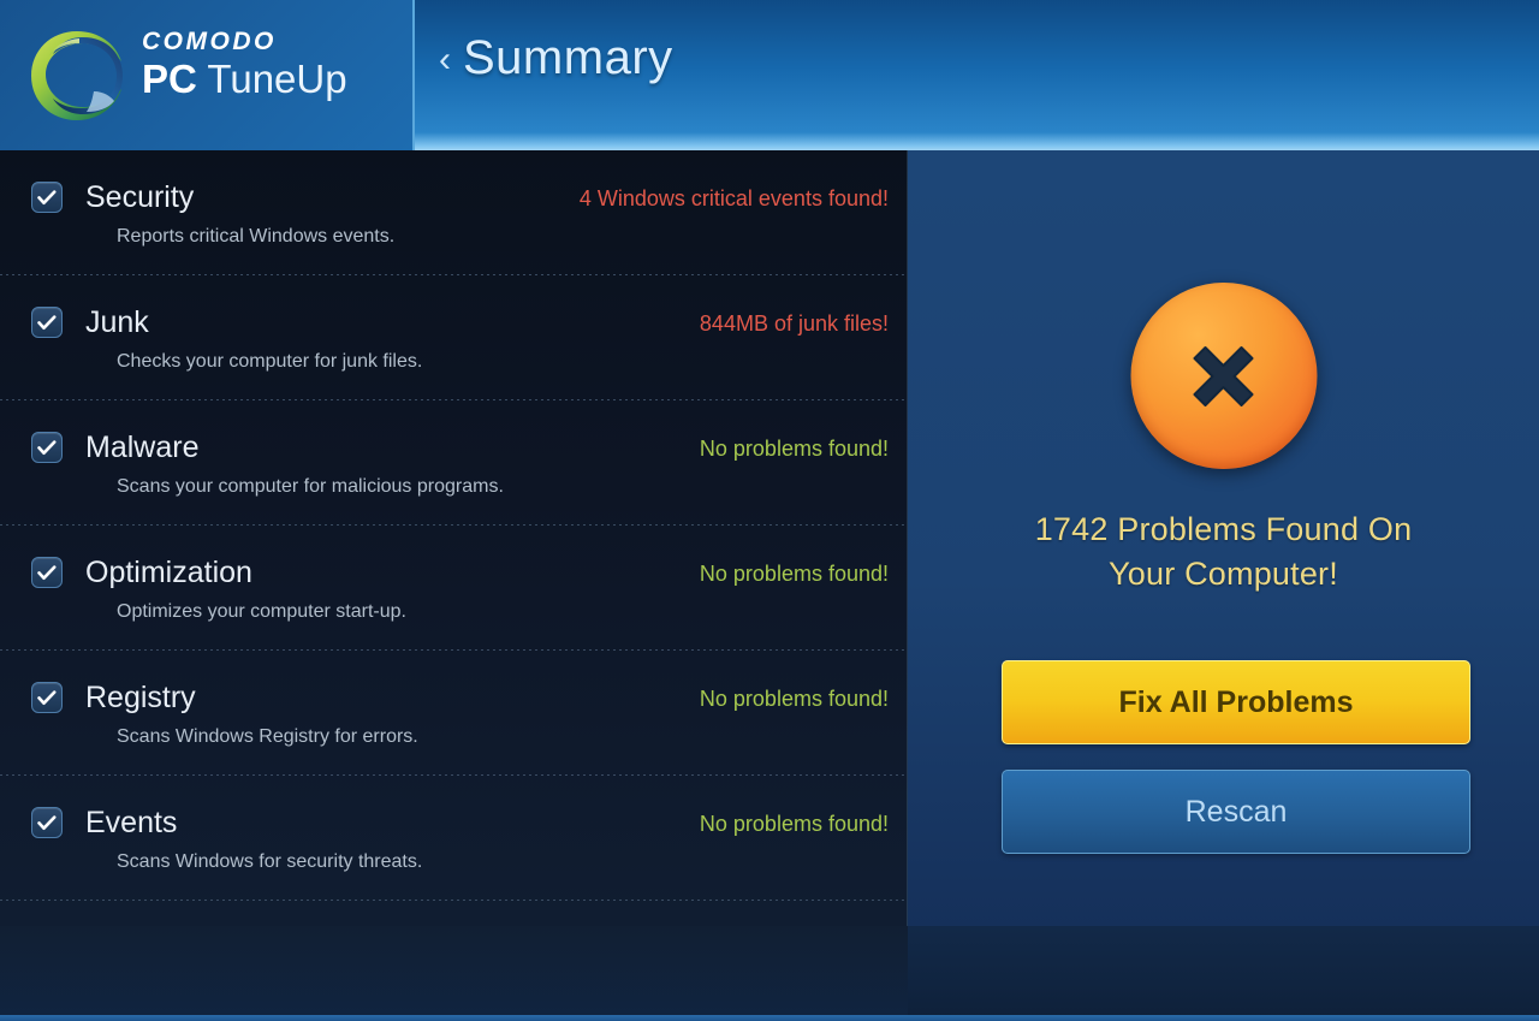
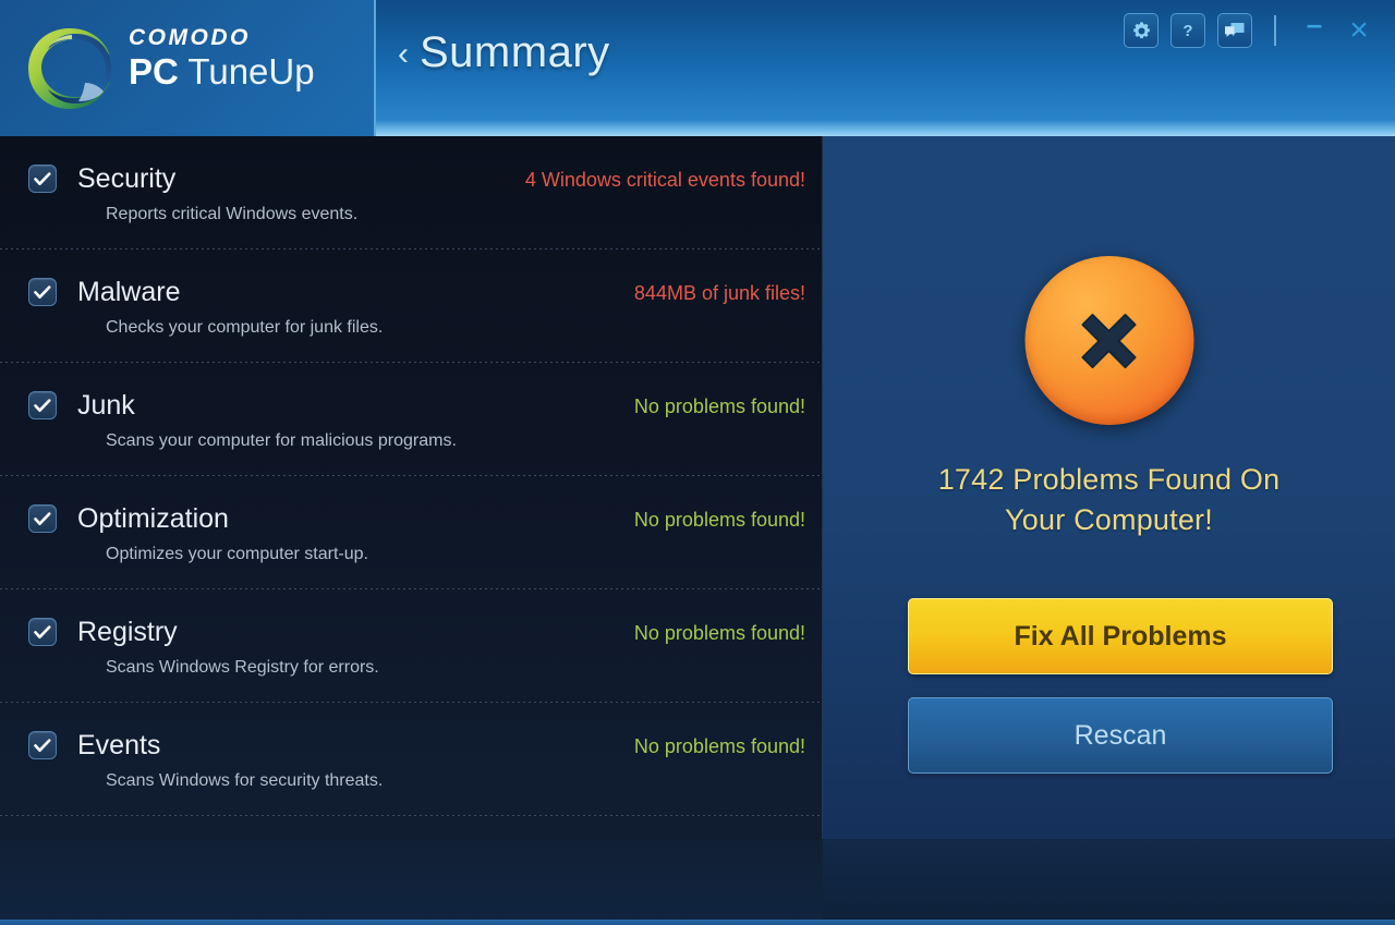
  COMODO
  PC TuneUp
  ‹
  Summary
+ ?
+ –
+ ×
  Security
  Reports critical Windows events.
  4 Windows critical events found!
- Junk
+ Malware
  Checks your computer for junk files.
  844MB of junk files!
- Malware
+ Junk
  Scans your computer for malicious programs.
  No problems found!
  Optimization
  Optimizes your computer start-up.
  No problems found!
  Registry
  Scans Windows Registry for errors.
  No problems found!
  Events
  Scans Windows for security threats.
  No problems found!
  1742 Problems Found On
  Your Computer!
  Fix All Problems
  Rescan
